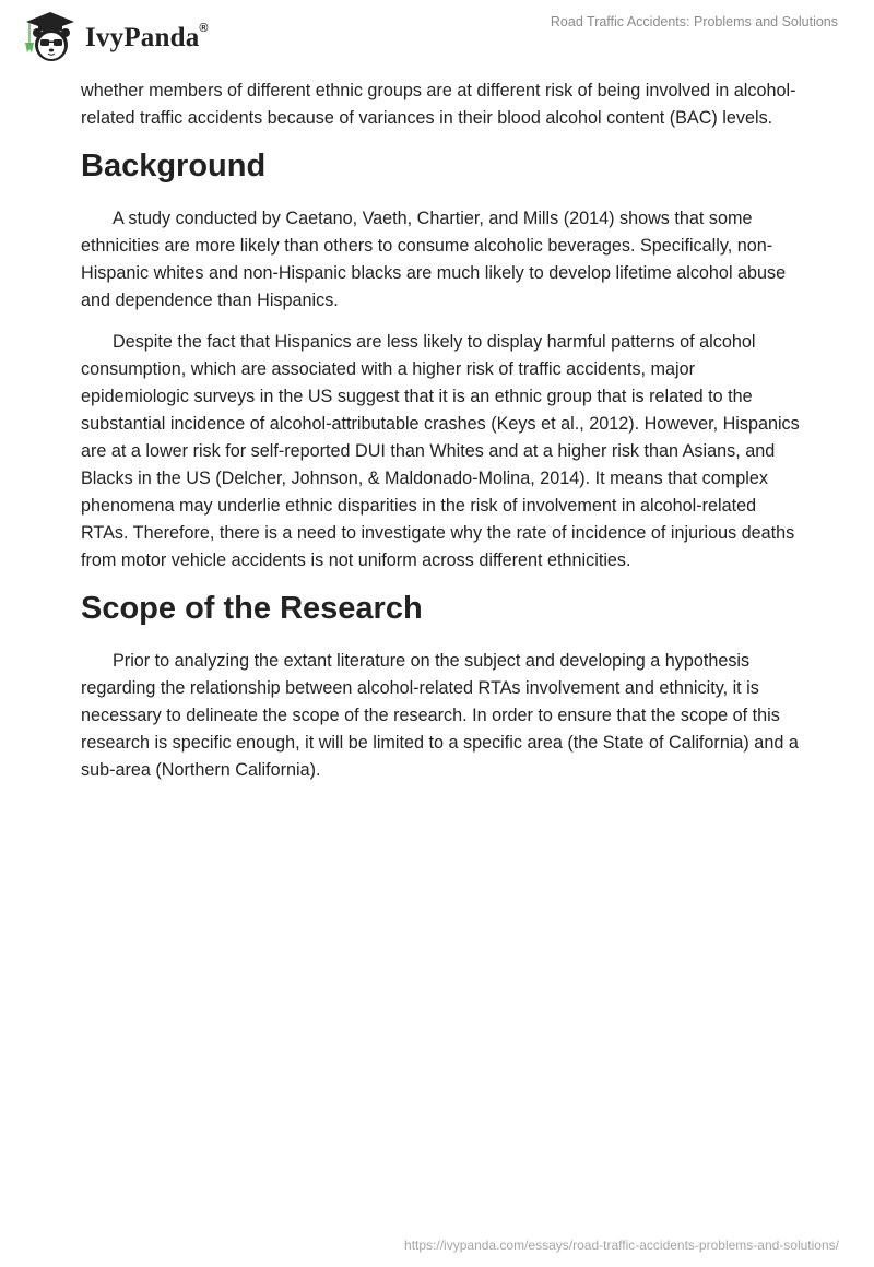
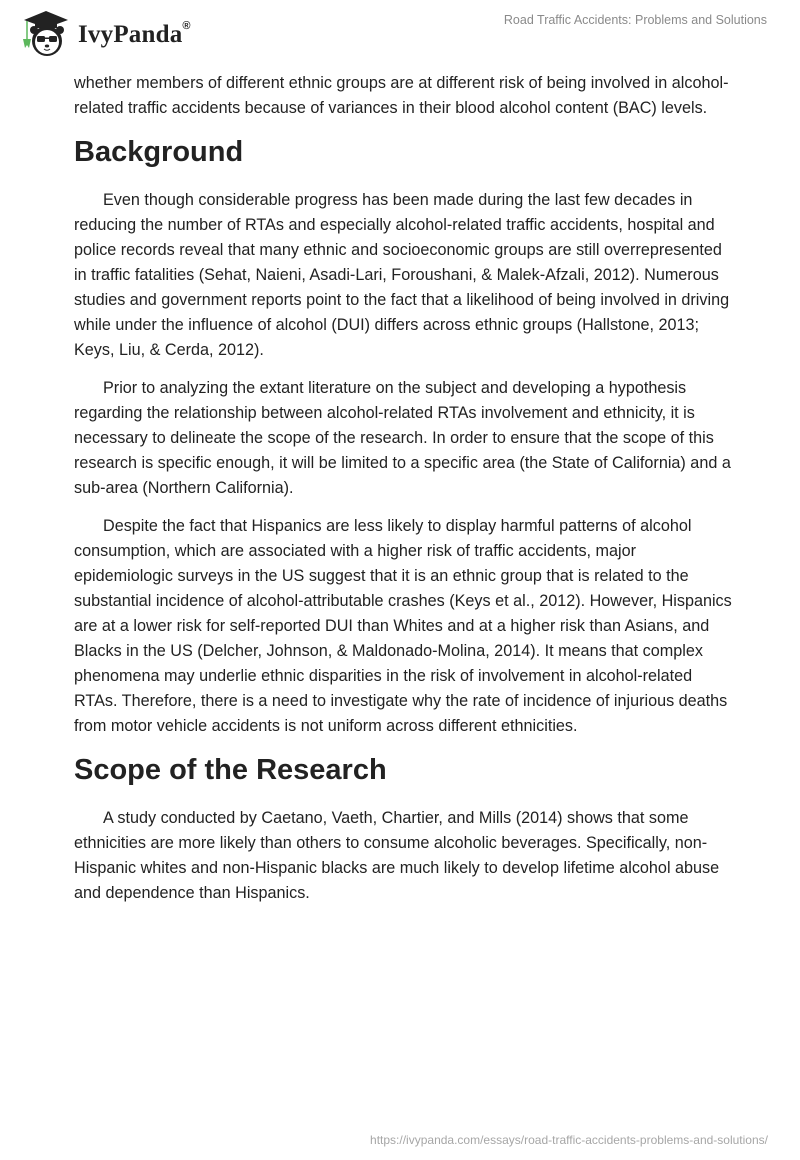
  IvyPanda®
  Road Traffic Accidents: Problems and Solutions
  whether members of different ethnic groups are at different risk of being involved in alcohol-related traffic accidents because of variances in their blood alcohol content (BAC) levels.
  Background
+ Even though considerable progress has been made during the last few decades in reducing the number of RTAs and especially alcohol-related traffic accidents, hospital and police records reveal that many ethnic and socioeconomic groups are still overrepresented in traffic fatalities (Sehat, Naieni, Asadi-Lari, Foroushani, & Malek-Afzali, 2012). Numerous studies and government reports point to the fact that a likelihood of being involved in driving while under the influence of alcohol (DUI) differs across ethnic groups (Hallstone, 2013; Keys, Liu, & Cerda, 2012).
- A study conducted by Caetano, Vaeth, Chartier, and Mills (2014) shows that some ethnicities are more likely than others to consume alcoholic beverages. Specifically, non-Hispanic whites and non-Hispanic blacks are much likely to develop lifetime alcohol abuse and dependence than Hispanics.
+ Prior to analyzing the extant literature on the subject and developing a hypothesis regarding the relationship between alcohol-related RTAs involvement and ethnicity, it is necessary to delineate the scope of the research. In order to ensure that the scope of this research is specific enough, it will be limited to a specific area (the State of California) and a sub-area (Northern California).
  Despite the fact that Hispanics are less likely to display harmful patterns of alcohol consumption, which are associated with a higher risk of traffic accidents, major epidemiologic surveys in the US suggest that it is an ethnic group that is related to the substantial incidence of alcohol-attributable crashes (Keys et al., 2012). However, Hispanics are at a lower risk for self-reported DUI than Whites and at a higher risk than Asians, and Blacks in the US (Delcher, Johnson, & Maldonado-Molina, 2014). It means that complex phenomena may underlie ethnic disparities in the risk of involvement in alcohol-related RTAs. Therefore, there is a need to investigate why the rate of incidence of injurious deaths from motor vehicle accidents is not uniform across different ethnicities.
  Scope of the Research
- Prior to analyzing the extant literature on the subject and developing a hypothesis regarding the relationship between alcohol-related RTAs involvement and ethnicity, it is necessary to delineate the scope of the research. In order to ensure that the scope of this research is specific enough, it will be limited to a specific area (the State of California) and a sub-area (Northern California).
+ A study conducted by Caetano, Vaeth, Chartier, and Mills (2014) shows that some ethnicities are more likely than others to consume alcoholic beverages. Specifically, non-Hispanic whites and non-Hispanic blacks are much likely to develop lifetime alcohol abuse and dependence than Hispanics.
  https://ivypanda.com/essays/road-traffic-accidents-problems-and-solutions/
